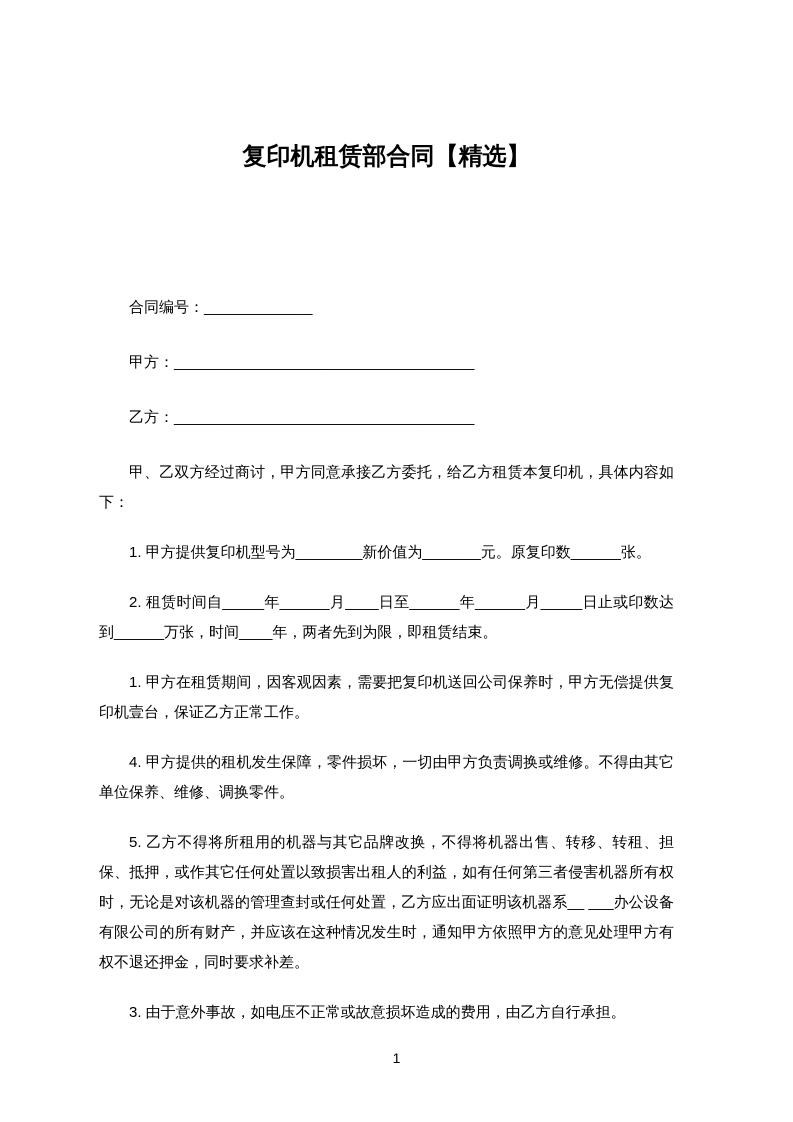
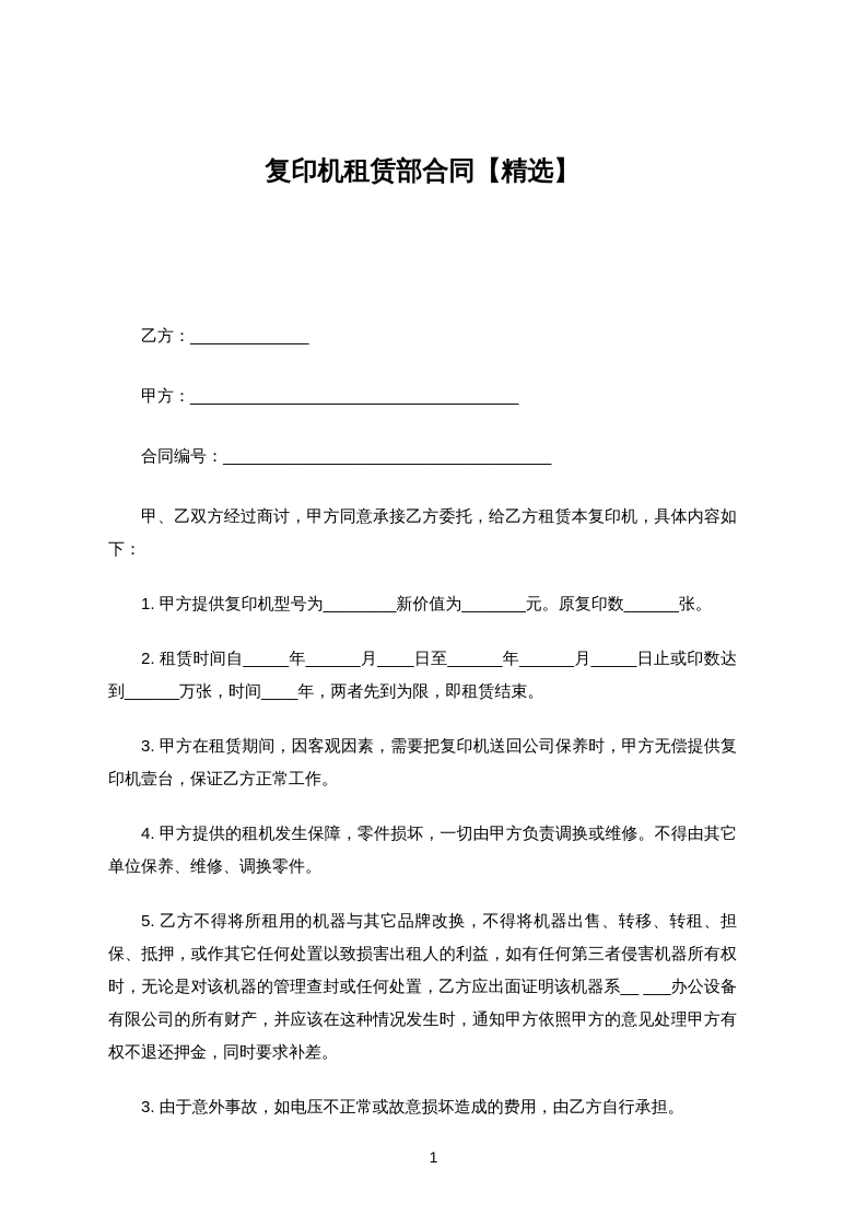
  复印机租赁部合同【精选】
- 合同编号：_____________
+ 乙方：_____________
  甲方：____________________________________
- 乙方：____________________________________
+ 合同编号：____________________________________
  甲、乙双方经过商讨，甲方同意承接乙方委托，给乙方租赁本复印机，具体内容如下：
  1. 甲方提供复印机型号为________新价值为_______元。原复印数______张。
  2. 租赁时间自_____年______月____日至______年______月_____日止或印数达到______万张，时间____年，两者先到为限，即租赁结束。
- 1. 甲方在租赁期间，因客观因素，需要把复印机送回公司保养时，甲方无偿提供复印机壹台，保证乙方正常工作。
+ 3. 甲方在租赁期间，因客观因素，需要把复印机送回公司保养时，甲方无偿提供复印机壹台，保证乙方正常工作。
  4. 甲方提供的租机发生保障，零件损坏，一切由甲方负责调换或维修。不得由其它单位保养、维修、调换零件。
  5. 乙方不得将所租用的机器与其它品牌改换，不得将机器出售、转移、转租、担保、抵押，或作其它任何处置以致损害出租人的利益，如有任何第三者侵害机器所有权时，无论是对该机器的管理查封或任何处置，乙方应出面证明该机器系__ ___办公设备有限公司的所有财产，并应该在这种情况发生时，通知甲方依照甲方的意见处理甲方有权不退还押金，同时要求补差。
  3. 由于意外事故，如电压不正常或故意损坏造成的费用，由乙方自行承担。
  1
